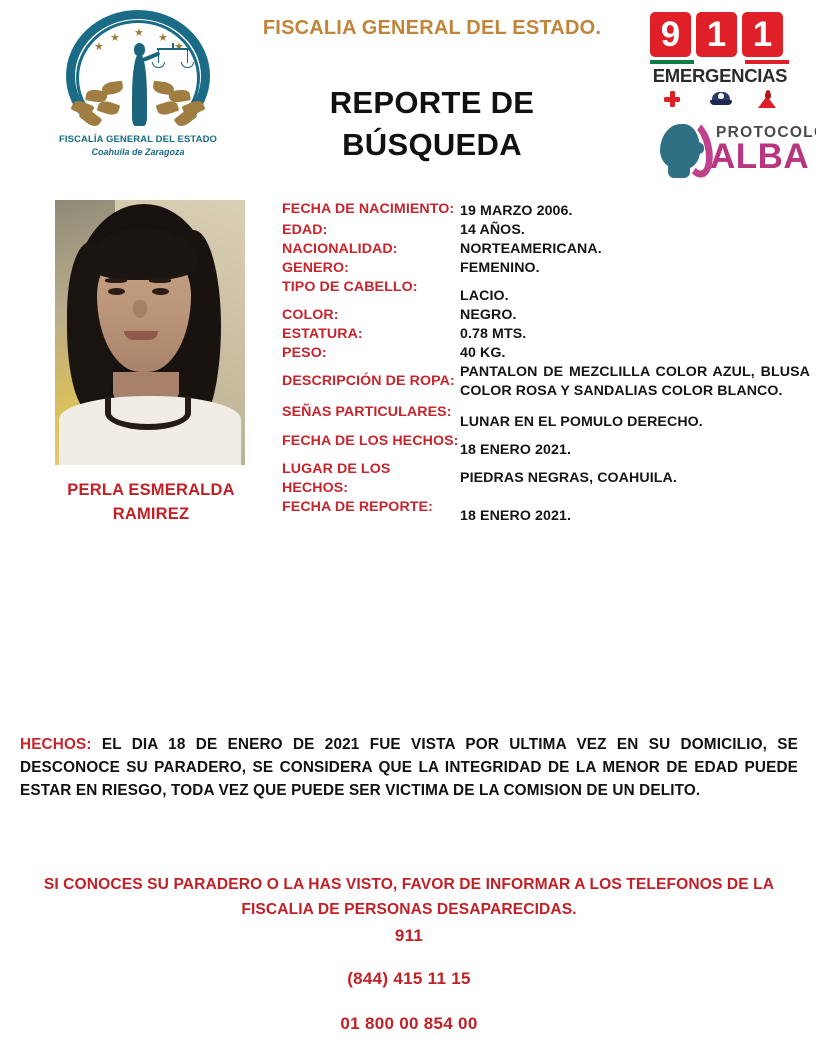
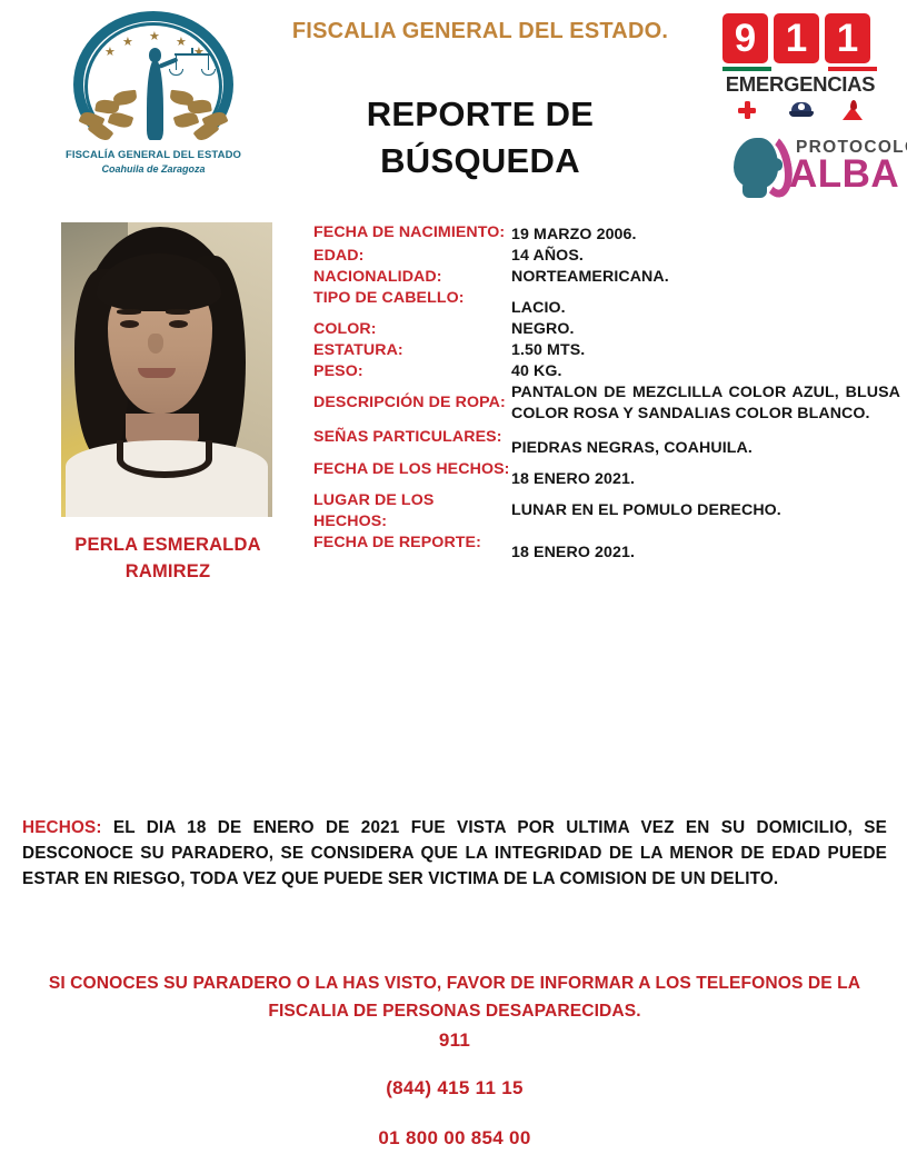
  ★
  ★
  ★
  ★
  ★
  FISCALÍA GENERAL DEL ESTADO
  Coahuila de Zaragoza
  FISCALIA GENERAL DEL ESTADO.
  REPORTE DE BÚSQUEDA
  9
  1
  1
  EMERGENCIAS
  PROTOCOL
  ALBA
  PERLA ESMERALDA RAMIREZ
  FECHA DE NACIMIENTO:
  19 MARZO 2006.
  EDAD:
  14 AÑOS.
  NACIONALIDAD:
  NORTEAMERICANA.
- GENERO:
- FEMENINO.
  TIPO DE CABELLO:
  LACIO.
  COLOR:
  NEGRO.
  ESTATURA:
- 0.78 MTS.
+ 1.50 MTS.
  PESO:
  40 KG.
  DESCRIPCIÓN DE ROPA:
  PANTALON DE MEZCLILLA COLOR AZUL, BLUSA COLOR ROSA Y SANDALIAS COLOR BLANCO.
  SEÑAS PARTICULARES:
- LUNAR EN EL POMULO DERECHO.
+ PIEDRAS NEGRAS, COAHUILA.
  FECHA DE LOS HECHOS:
  18 ENERO 2021.
  LUGAR DE LOS HECHOS:
- PIEDRAS NEGRAS, COAHUILA.
+ LUNAR EN EL POMULO DERECHO.
  FECHA DE REPORTE:
  18 ENERO 2021.
  HECHOS: EL DIA 18 DE ENERO DE 2021 FUE VISTA POR ULTIMA VEZ EN SU DOMICILIO, SE DESCONOCE SU PARADERO, SE CONSIDERA QUE LA INTEGRIDAD DE LA MENOR DE EDAD PUEDE ESTAR EN RIESGO, TODA VEZ QUE PUEDE SER VICTIMA DE LA COMISION DE UN DELITO.
  SI CONOCES SU PARADERO O LA HAS VISTO, FAVOR DE INFORMAR A LOS TELEFONOS DE LA FISCALIA DE PERSONAS DESAPARECIDAS.
  911
  (844) 415 11 15
  01 800 00 854 00
